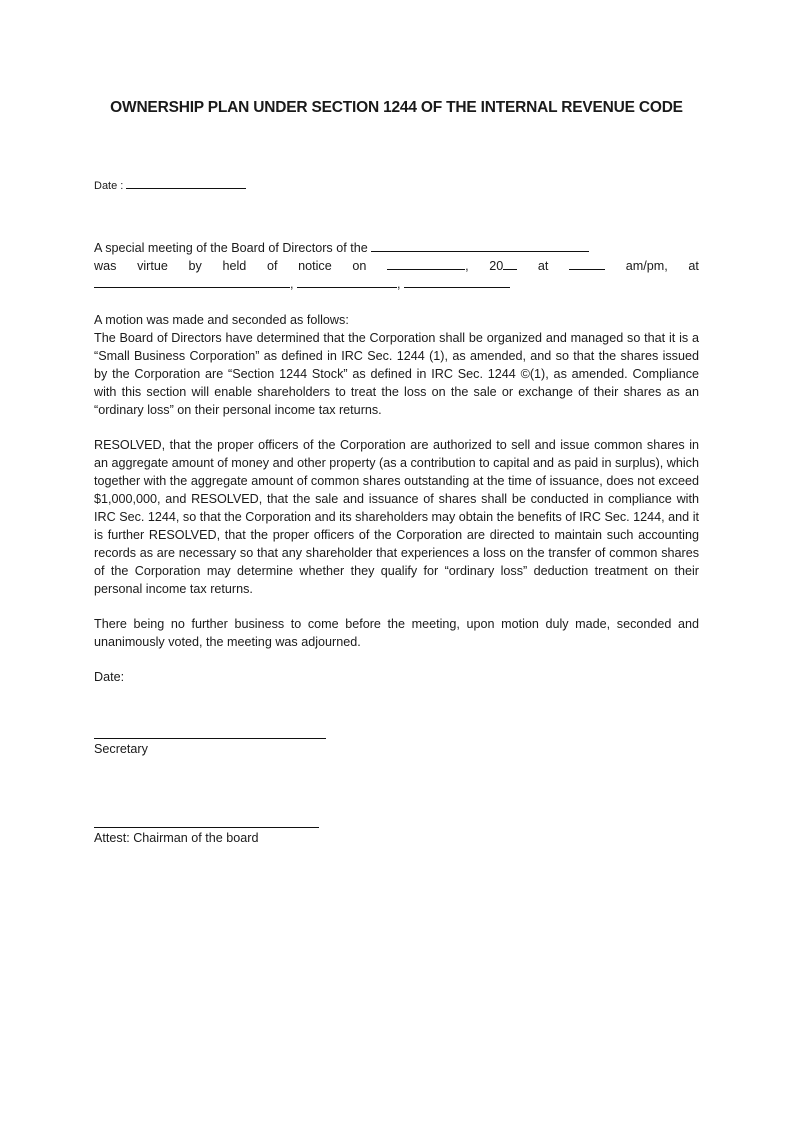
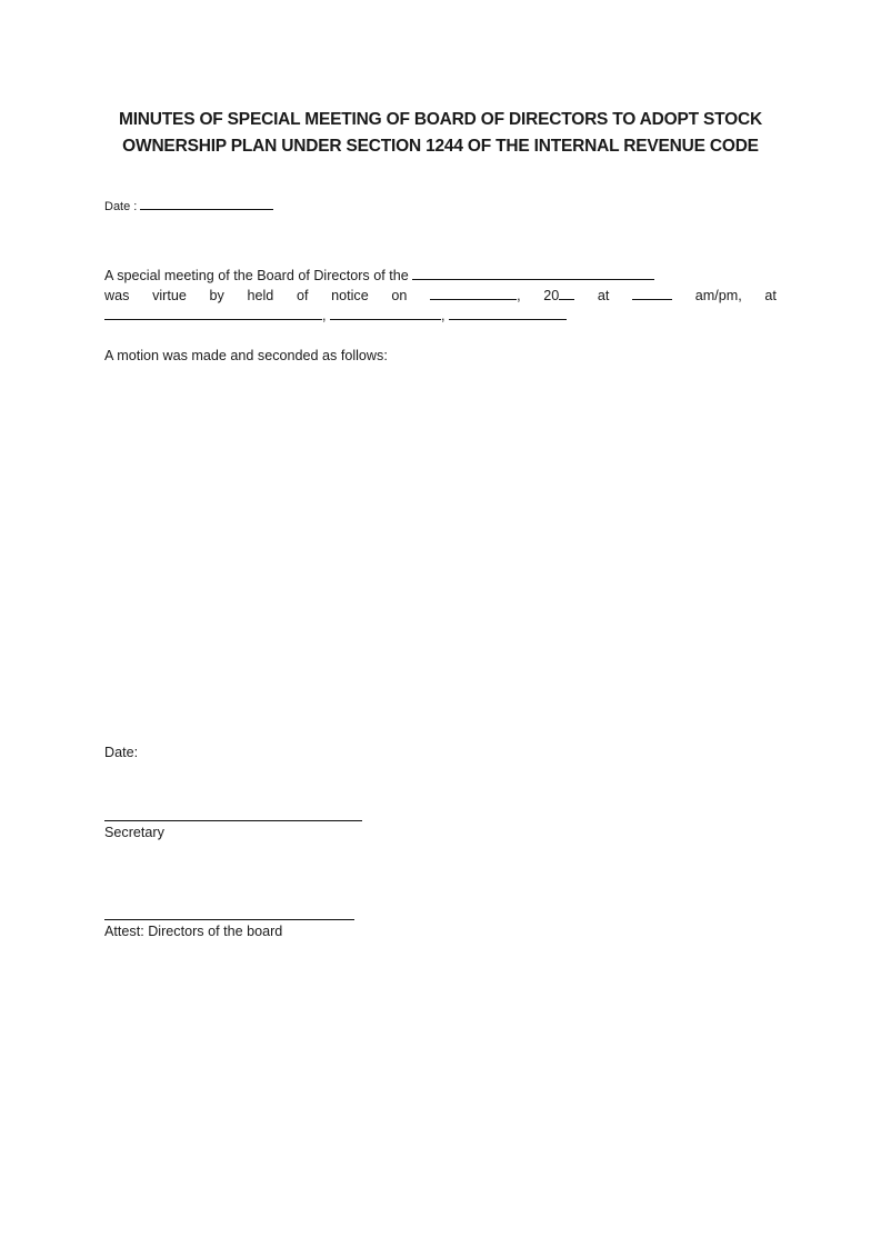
+ MINUTES OF SPECIAL MEETING OF BOARD OF DIRECTORS TO ADOPT STOCK
  OWNERSHIP PLAN UNDER SECTION 1244 OF THE INTERNAL REVENUE CODE
  Date :
  A special meeting of the Board of Directors of the
  was
  virtue
  by
  held
  of
  notice
  on
  ,
  20
  at
  am/pm,
  at
  , ,
  A motion was made and seconded as follows:
- The Board of Directors have determined that the Corporation shall be organized and managed so that it is a “Small Business Corporation” as defined in IRC Sec. 1244 (1), as amended, and so that the shares issued by the Corporation are “Section 1244 Stock” as defined in IRC Sec. 1244 ©(1), as amended. Compliance with this section will enable shareholders to treat the loss on the sale or exchange of their shares as an “ordinary loss” on their personal income tax returns.
- RESOLVED, that the proper officers of the Corporation are authorized to sell and issue common shares in an aggregate amount of money and other property (as a contribution to capital and as paid in surplus), which together with the aggregate amount of common shares outstanding at the time of issuance, does not exceed $1,000,000, and RESOLVED, that the sale and issuance of shares shall be conducted in compliance with IRC Sec. 1244, so that the Corporation and its shareholders may obtain the benefits of IRC Sec. 1244, and it is further RESOLVED, that the proper officers of the Corporation are directed to maintain such accounting records as are necessary so that any shareholder that experiences a loss on the transfer of common shares of the Corporation may determine whether they qualify for “ordinary loss” deduction treatment on their personal income tax returns.
- There being no further business to come before the meeting, upon motion duly made, seconded and unanimously voted, the meeting was adjourned.
  Date:
  Secretary
- Attest: Chairman of the board
+ Attest: Directors of the board
